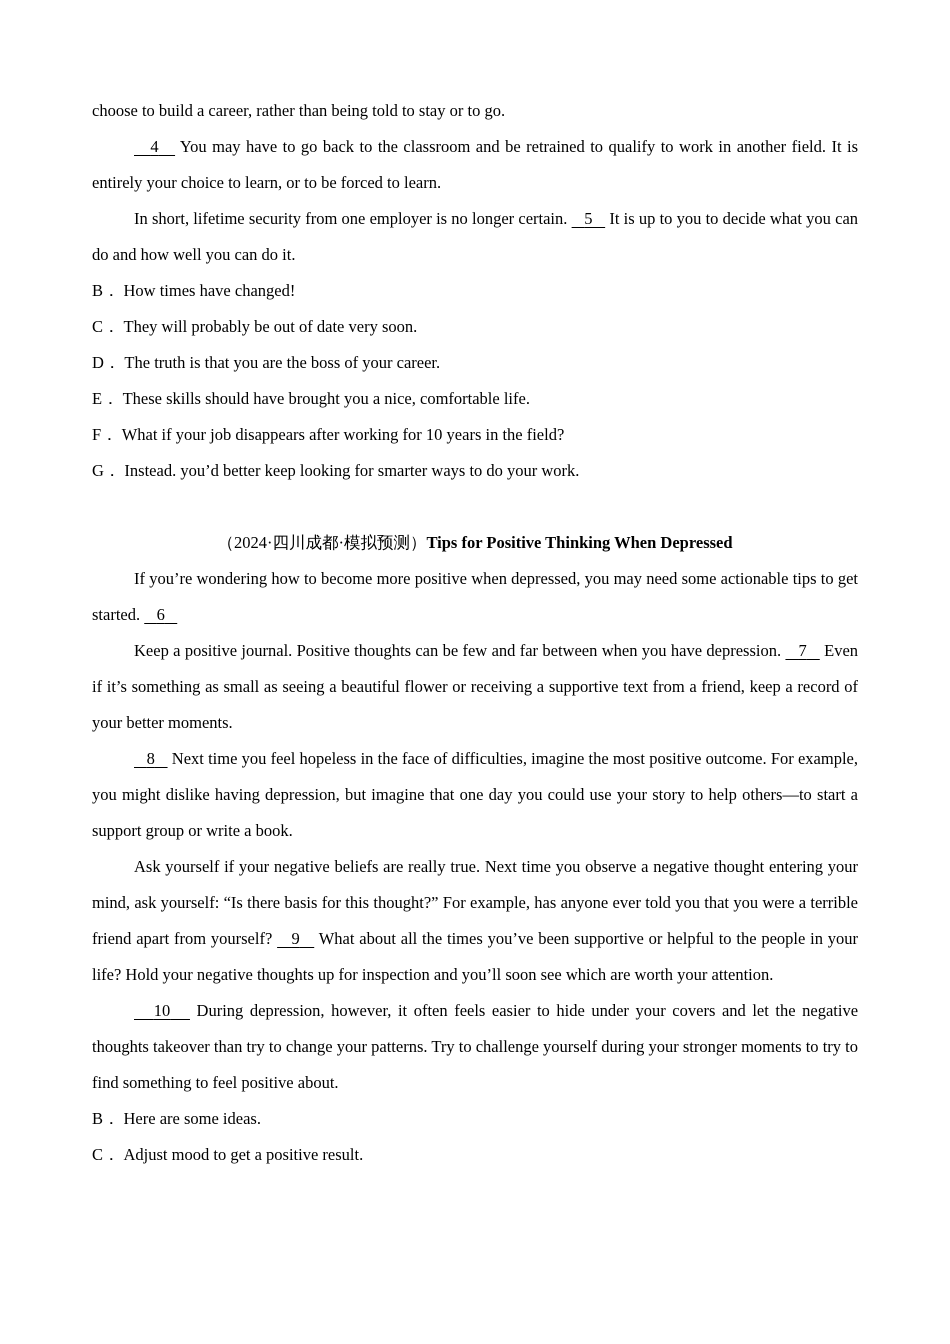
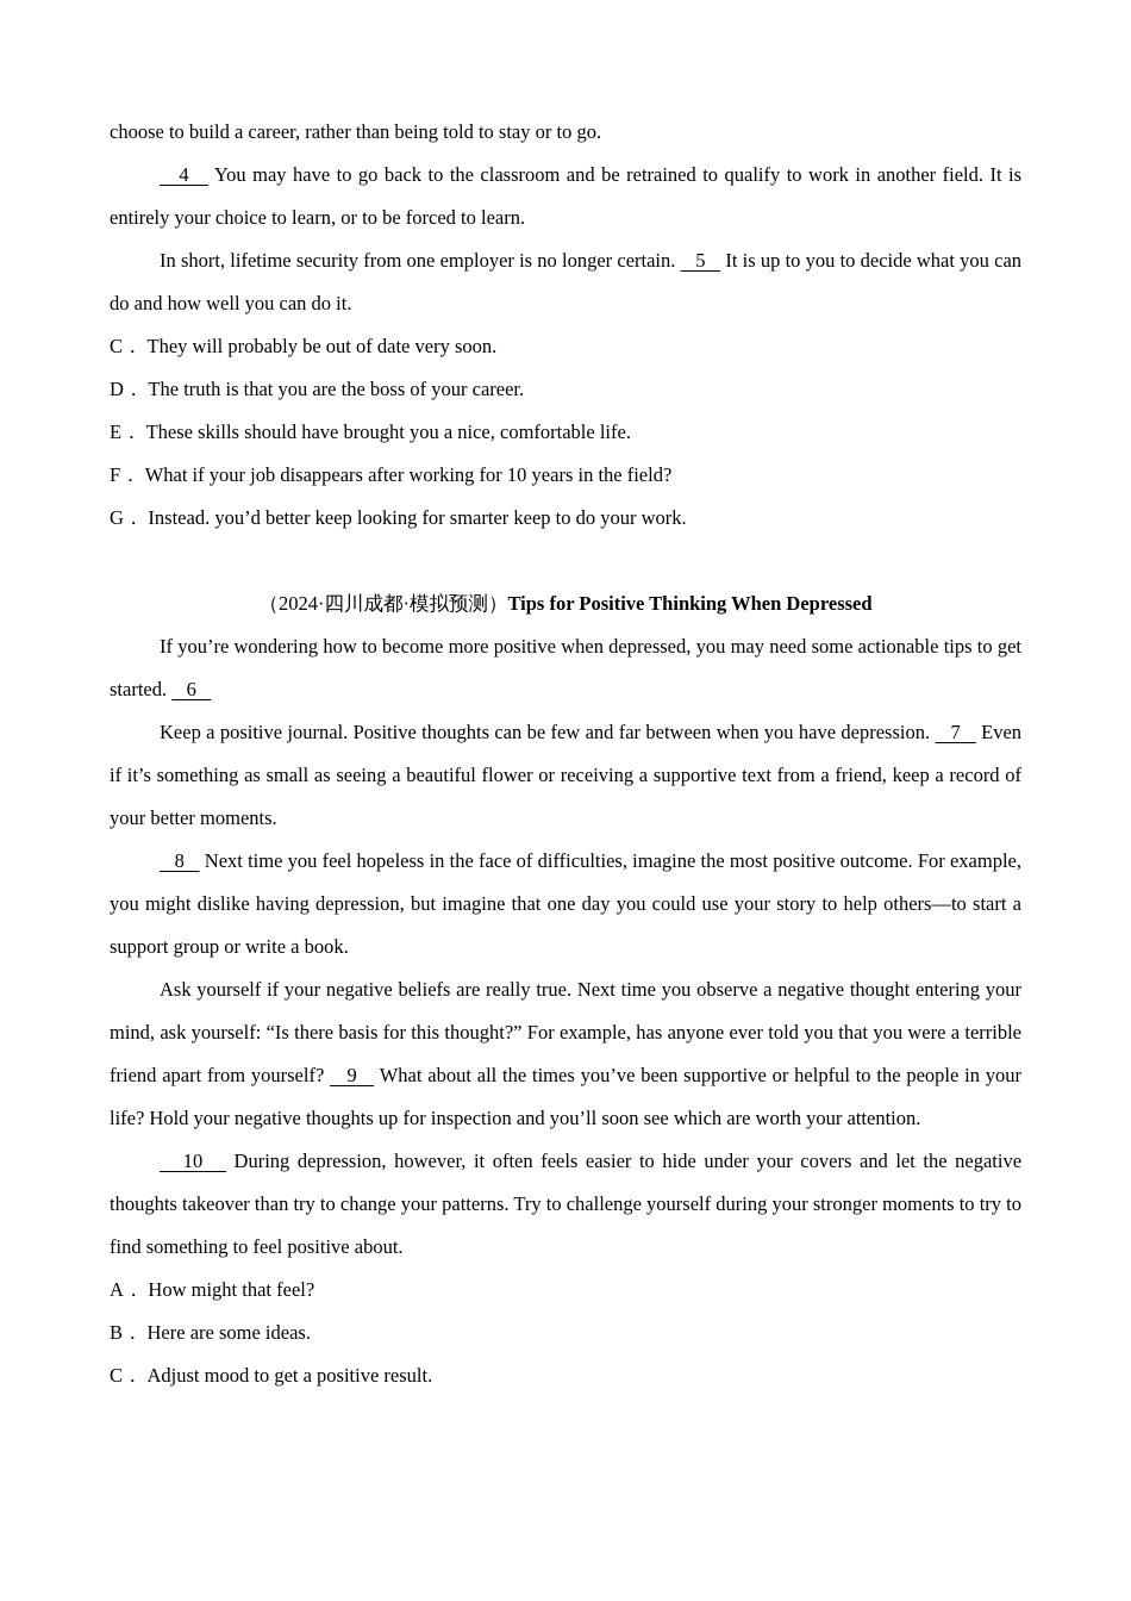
  choose to build a career, rather than being told to stay or to go.
  4 You may have to go back to the classroom and be retrained to qualify to work in another field. It is entirely your choice to learn, or to be forced to learn.
  In short, lifetime security from one employer is no longer certain. 5 It is up to you to decide what you can do and how well you can do it.
- B． How times have changed!
  C． They will probably be out of date very soon.
  D． The truth is that you are the boss of your career.
  E． These skills should have brought you a nice, comfortable life.
  F． What if your job disappears after working for 10 years in the field?
- G． Instead. you’d better keep looking for smarter ways to do your work.
+ G． Instead. you’d better keep looking for smarter keep to do your work.
  （2024·四川成都·模拟预测）Tips for Positive Thinking When Depressed
  If you’re wondering how to become more positive when depressed, you may need some actionable tips to get started. 6
  Keep a positive journal. Positive thoughts can be few and far between when you have depression. 7 Even if it’s something as small as seeing a beautiful flower or receiving a supportive text from a friend, keep a record of your better moments.
  8 Next time you feel hopeless in the face of difficulties, imagine the most positive outcome. For example, you might dislike having depression, but imagine that one day you could use your story to help others—to start a support group or write a book.
  Ask yourself if your negative beliefs are really true. Next time you observe a negative thought entering your mind, ask yourself: “Is there basis for this thought?” For example, has anyone ever told you that you were a terrible friend apart from yourself? 9 What about all the times you’ve been supportive or helpful to the people in your life? Hold your negative thoughts up for inspection and you’ll soon see which are worth your attention.
  10 During depression, however, it often feels easier to hide under your covers and let the negative thoughts takeover than try to change your patterns. Try to challenge yourself during your stronger moments to try to find something to feel positive about.
+ A． How might that feel?
  B． Here are some ideas.
  C． Adjust mood to get a positive result.
